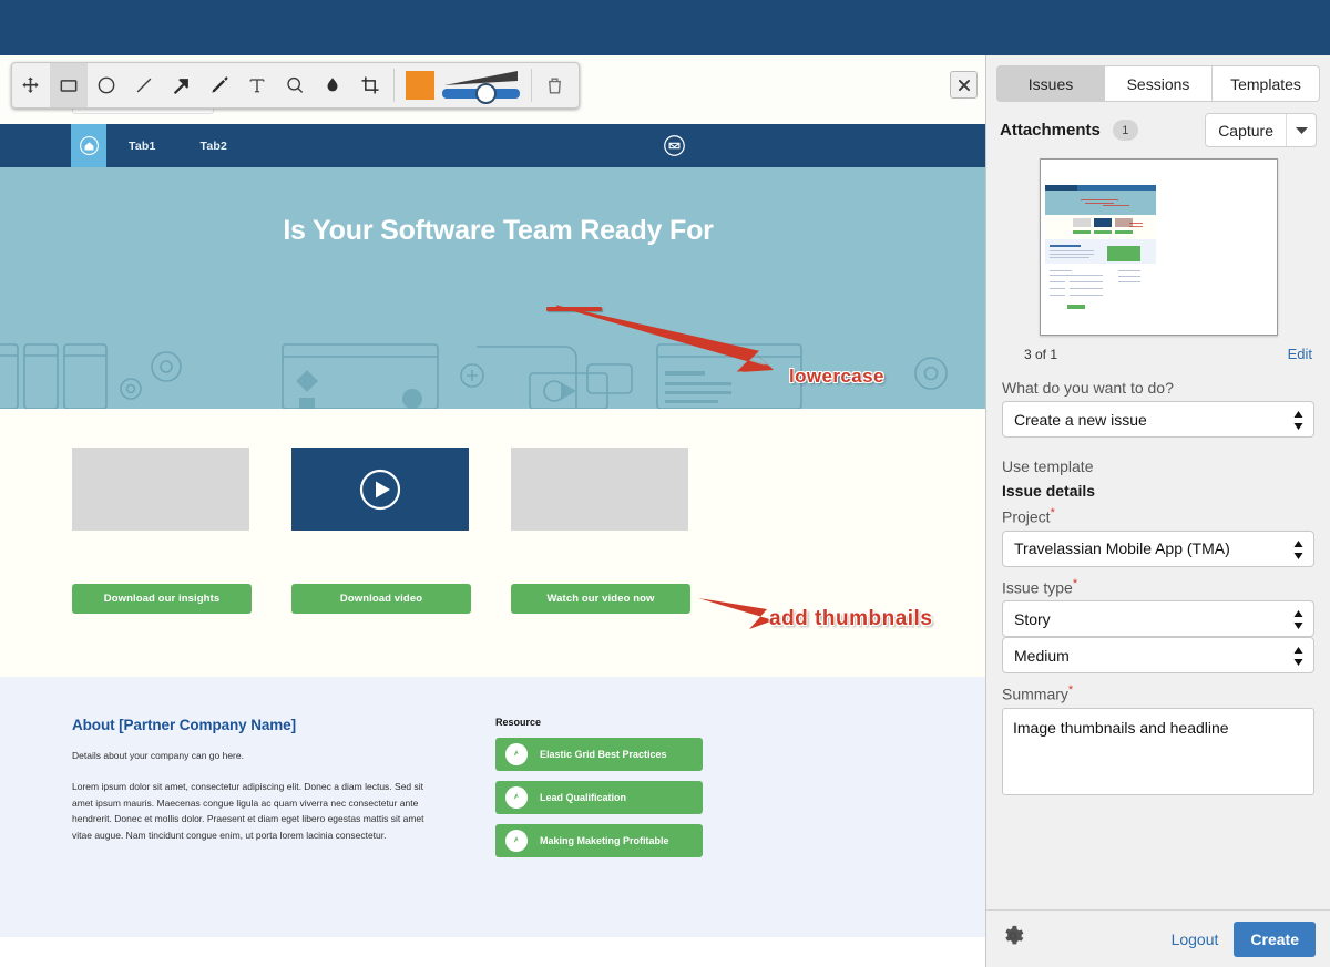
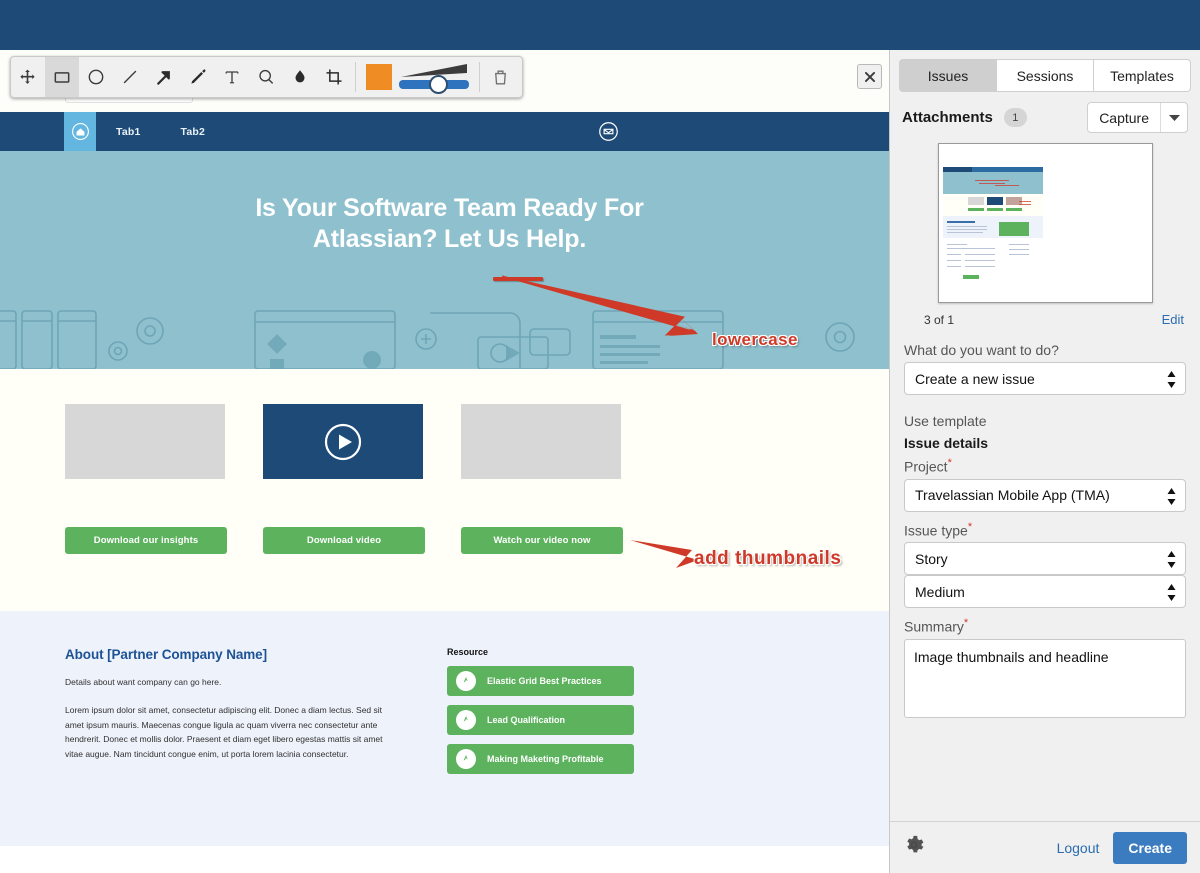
  Tab1
  Tab2
  Is Your Software Team Ready For
+ Atlassian? Let Us Help.
  Download our insights
  Download video
  Watch our video now
  About [Partner Company Name]
- Details about your company can go here.
+ Details about want company can go here.
  Lorem ipsum dolor sit amet, consectetur adipiscing elit. Donec a diam lectus. Sed sit amet ipsum mauris. Maecenas congue ligula ac quam viverra nec consectetur ante hendrerit. Donec et mollis dolor. Praesent et diam eget libero egestas mattis sit amet vitae augue. Nam tincidunt congue enim, ut porta lorem lacinia consectetur.
  Resource
  Elastic Grid Best Practices
  Lead Qualification
  Making Maketing Profitable
  lowercase
  add thumbnails
  Issues
  Sessions
  Templates
  Attachments
  1
  Capture
  3 of 1
  Edit
  What do you want to do?
  Create a new issue
  Use template
  Issue details
  Project*
  Travelassian Mobile App (TMA)
  Issue type*
  Story
  Medium
  Summary*
  Image thumbnails and headline
  Logout
  Create
